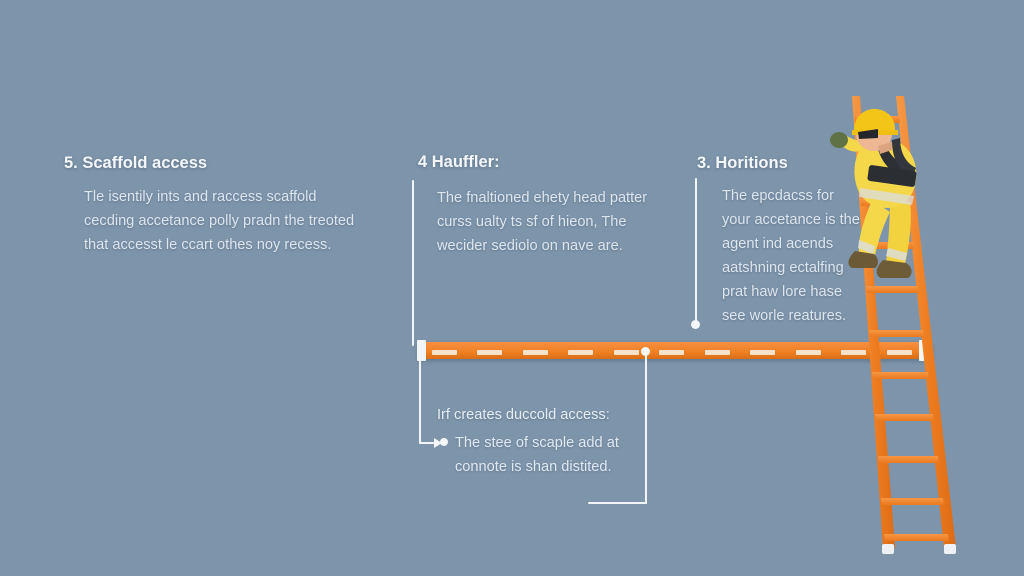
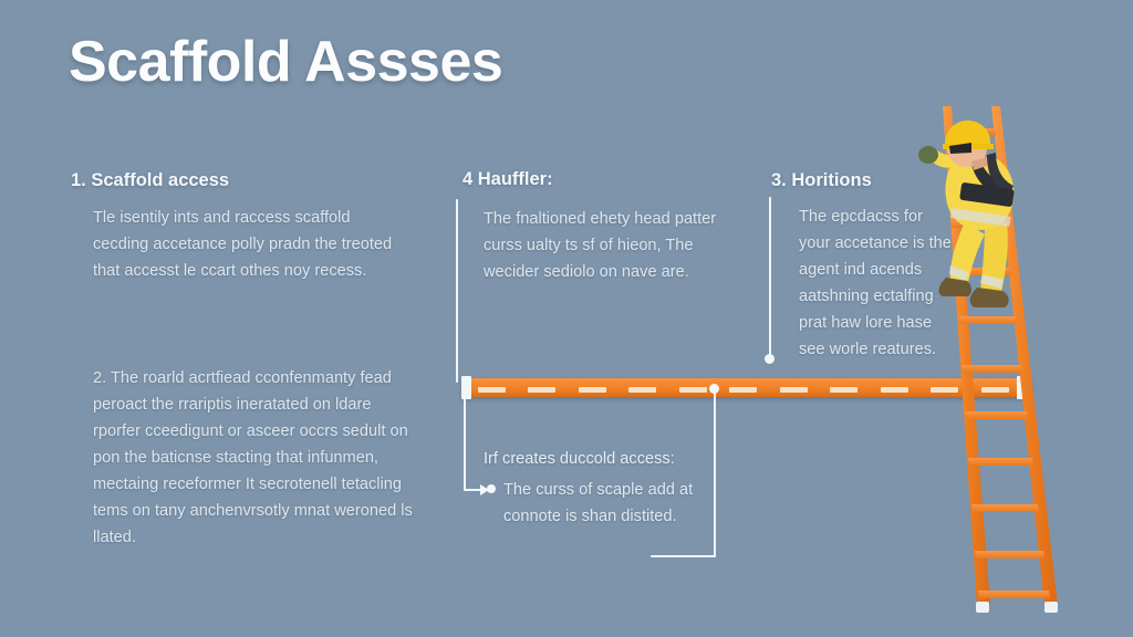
+ Scaffold Assses
- 5. Scaffold access
+ 1. Scaffold access
  Tle isentily ints and raccess scaffold cecding accetance polly pradn the treoted that accesst le ccart othes noy recess.
+ 2. The roarld acrtfiead cconfenmanty fead peroact the rrariptis ineratated on ldare rporfer cceedigunt or asceer occrs sedult on pon the baticnse stacting that infunmen, mectaing receformer It secrotenell tetacling tems on tany anchenvrsotly mnat weroned ls llated.
  4 Hauffler:
  The fnaltioned ehety head patter curss ualty ts sf of hieon, The wecider sediolo on nave are.
  3. Horitions
  The epcdacss for your accetance is the agent ind acends aatshning ectalfing prat haw lore hase see worle reatures.
  Irf creates duccold access:
- The stee of scaple add at connote is shan distited.
+ The curss of scaple add at connote is shan distited.
